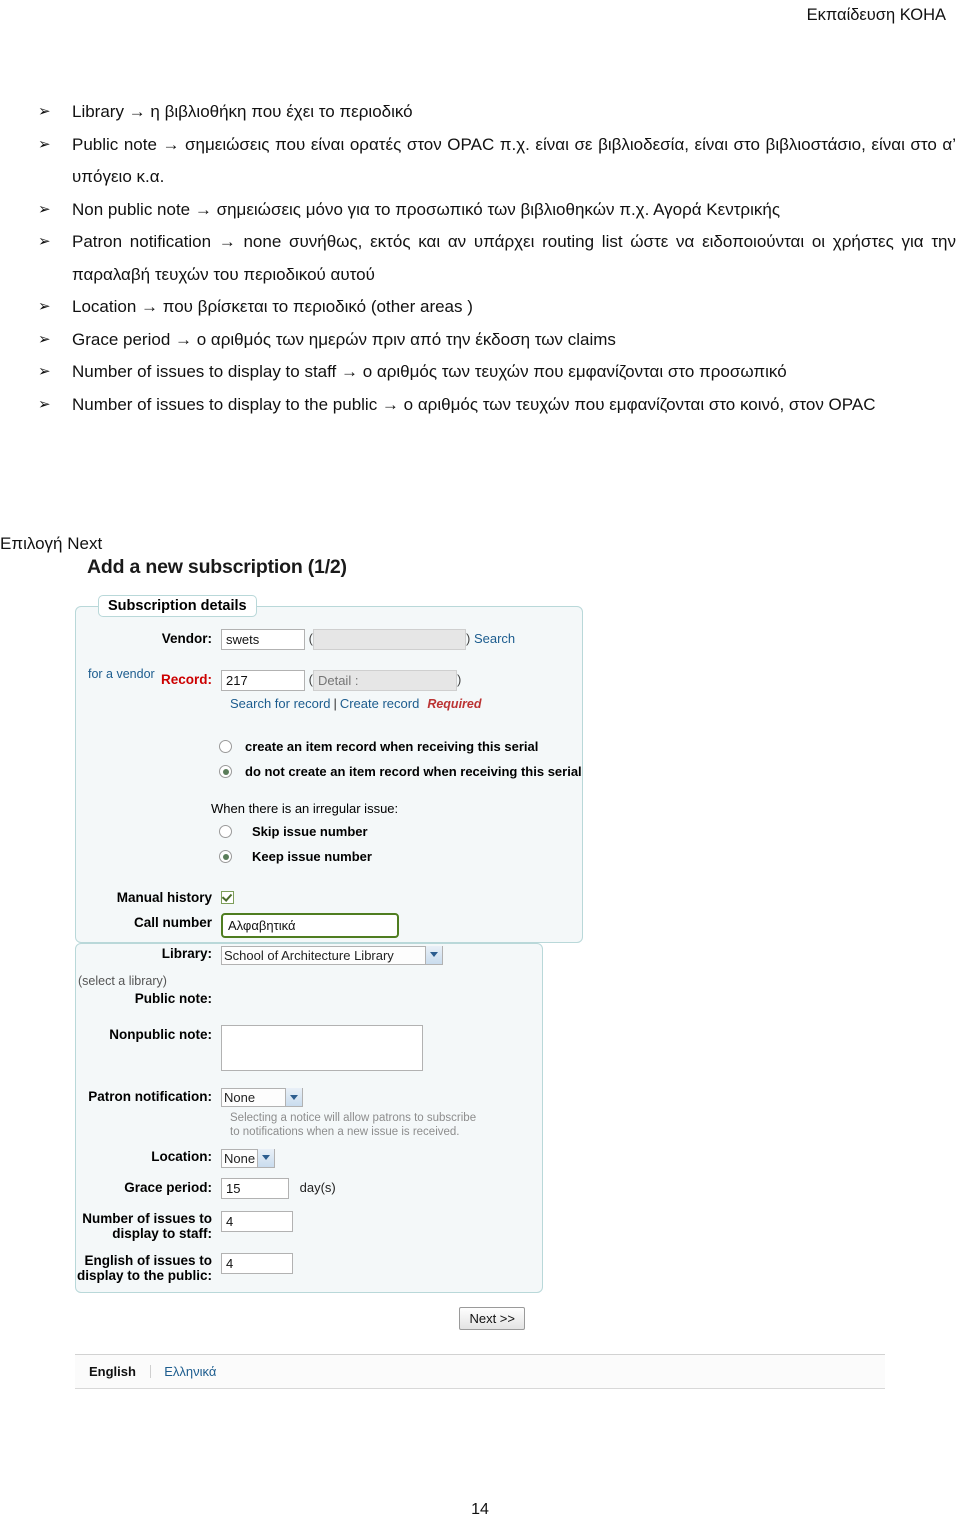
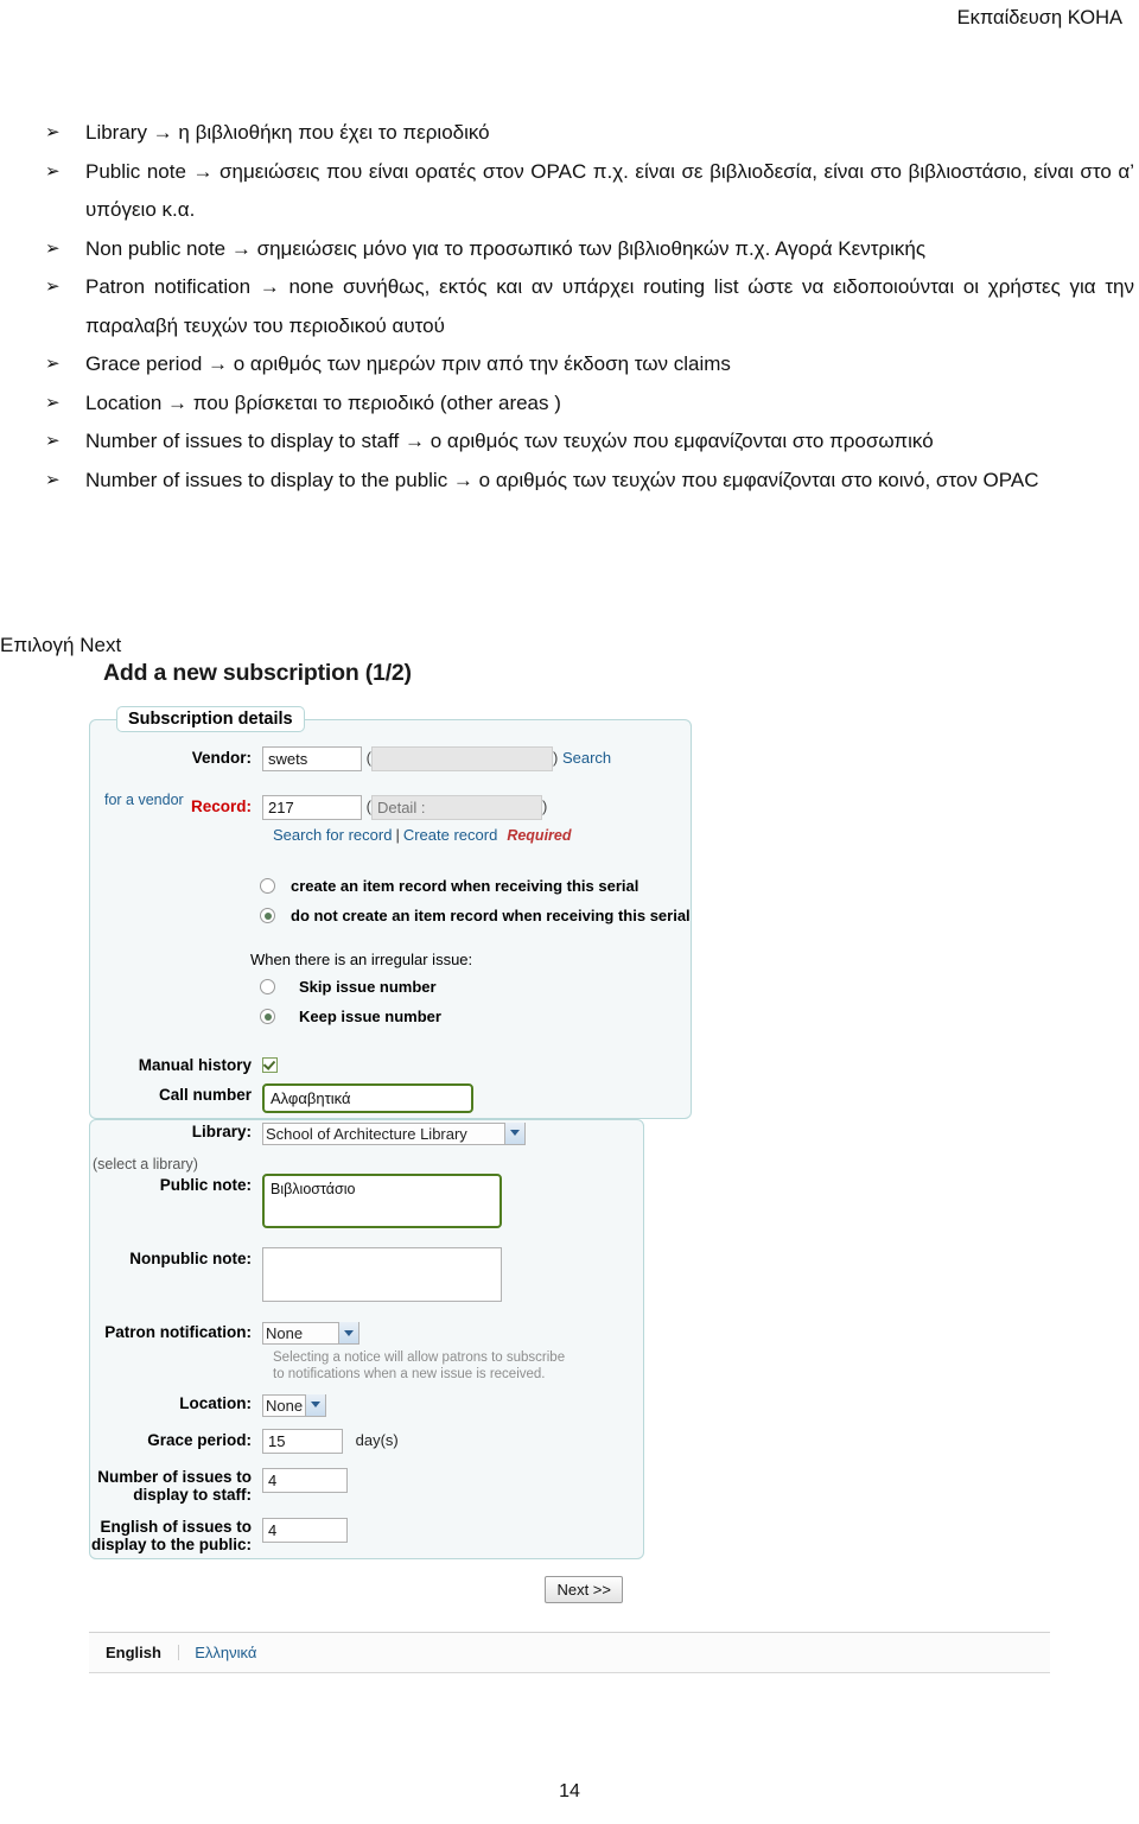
  Εκπαίδευση ΚΟΗΑ
  ➢
  Library → η βιβλιοθήκη που έχει το περιοδικό
  ➢
  Public note → σημειώσεις που είναι ορατές στον OPAC π.χ. είναι σε βιβλιοδεσία, είναι στο βιβλιοστάσιο, είναι στο α’ υπόγειο κ.α.
  ➢
  Non public note → σημειώσεις μόνο για το προσωπικό των βιβλιοθηκών π.χ. Αγορά Κεντρικής
  ➢
  Patron notification → none συνήθως, εκτός και αν υπάρχει routing list ώστε να ειδοποιούνται οι χρήστες για την παραλαβή τευχών του περιοδικού αυτού
  ➢
- Location → που βρίσκεται το περιοδικό (other areas )
+ Grace period → ο αριθμός των ημερών πριν από την έκδοση των claims
  ➢
- Grace period → ο αριθμός των ημερών πριν από την έκδοση των claims
+ Location → που βρίσκεται το περιοδικό (other areas )
  ➢
  Number of issues to display to staff → ο αριθμός των τευχών που εμφανίζονται στο προσωπικό
  ➢
  Number of issues to display to the public → ο αριθμός των τευχών που εμφανίζονται στο κοινό, στον OPAC
  Επιλογή Next
  Add a new subscription (1/2)
  Subscription details
  for a vendor
  Vendor:
  swets ( ) Search
  Record:
  217 ( Detail : )
  Search for record | Create record Required
  create an item record when receiving this serial
  do not create an item record when receiving this serial
  When there is an irregular issue:
  Skip issue number
  Keep issue number
  Manual history
  Call number
  Αλφαβητικά
  (select a library)
  Library:
  School of Architecture Library
  Public note:
+ Βιβλιοστάσιο
  Nonpublic note:
  Patron notification:
  None
  Selecting a notice will allow patrons to subscribe to notifications when a new issue is received.
  Location:
  None
  Grace period:
  15 day(s)
  Number of issues to display to staff:
  4
  English of issues to display to the public:
  4
  Next >>
  English Ελληνικά
  14
